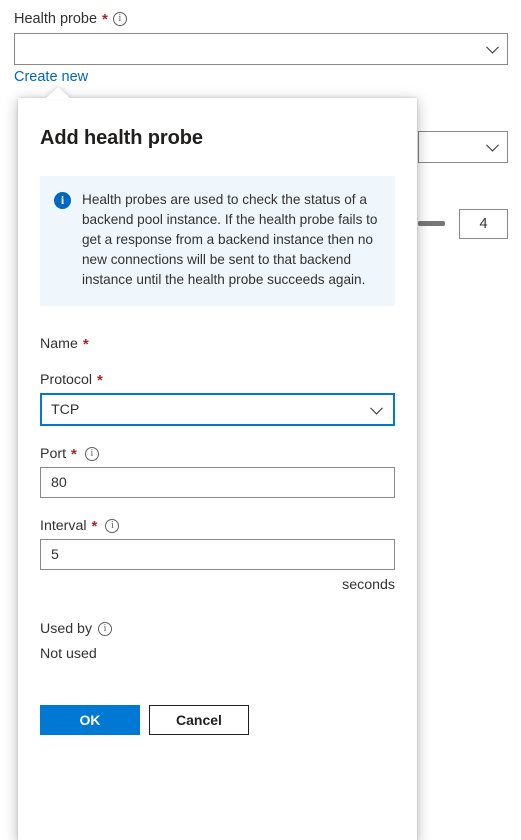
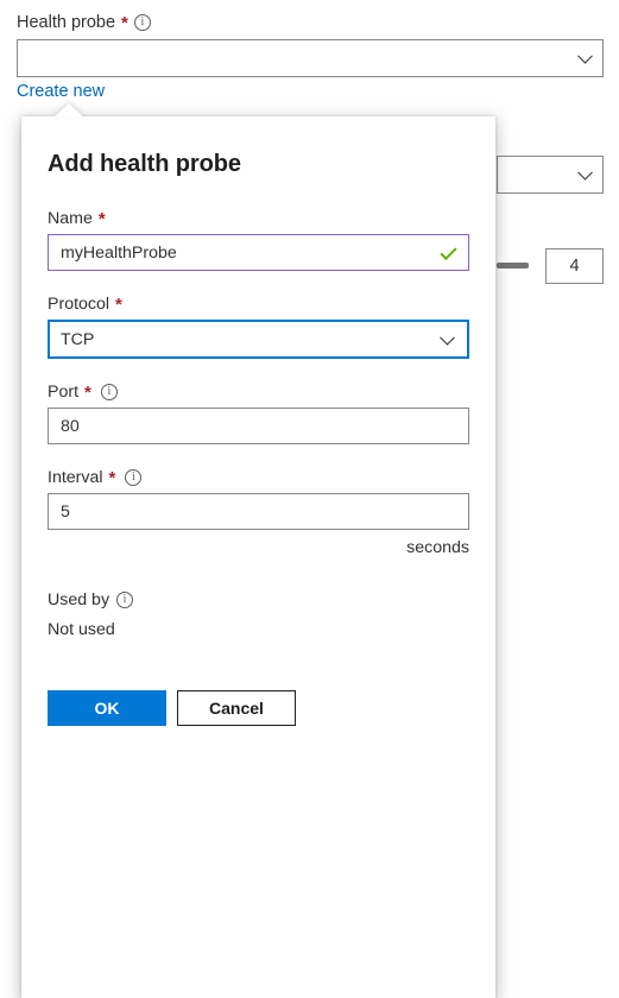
  Health probe
  *
  Create new
  4
  Add health probe
- Health probes are used to check the status of a backend pool instance. If the health probe fails to get a response from a backend instance then no new connections will be sent to that backend instance until the health probe succeeds again.
  Name
  *
+ myHealthProbe
  Protocol
  *
  TCP
  Port
  *
  80
  Interval
  *
  5
  seconds
  Used by
  Not used
  OK
  Cancel
